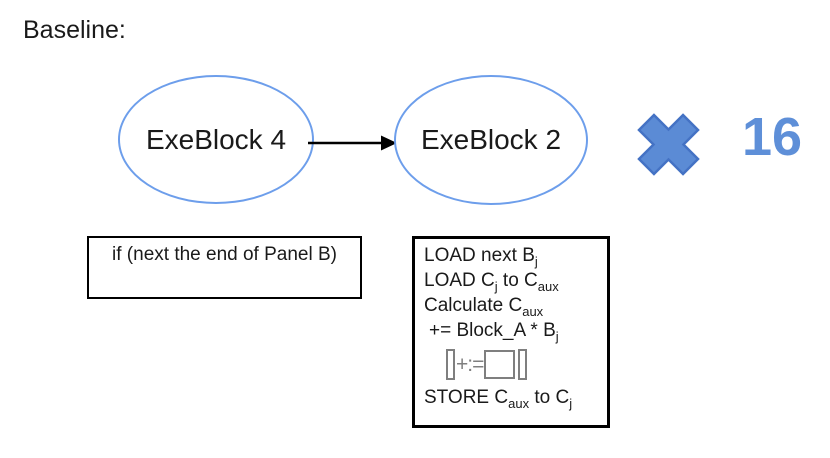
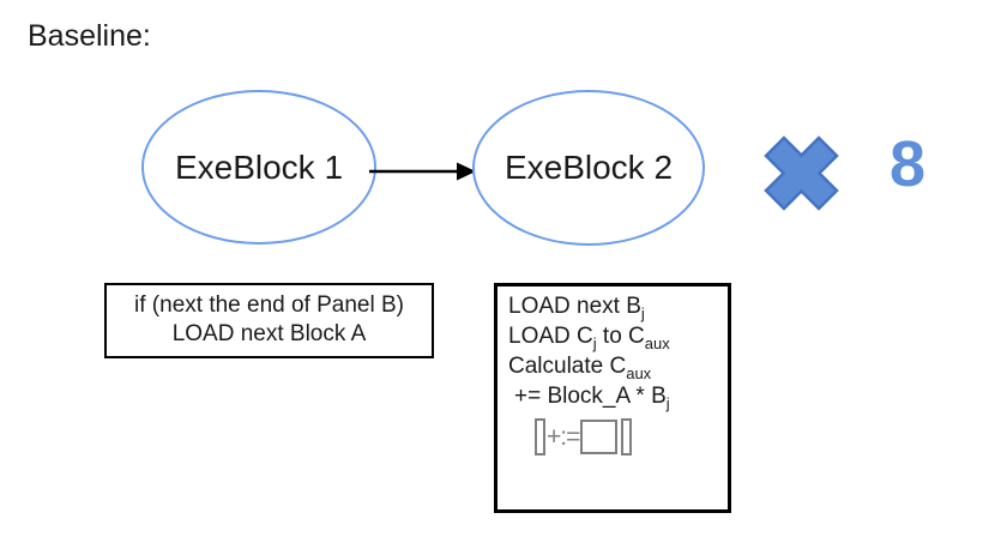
  Baseline:
- ExeBlock 4
+ ExeBlock 1
  ExeBlock 2
- 16
+ 8
  if (next the end of Panel B)
+ LOAD next Block A
  LOAD next Bj
  LOAD Cj to Caux
  Calculate Caux
  += Block_A * Bj
  +:=
- STORE Caux to Cj
